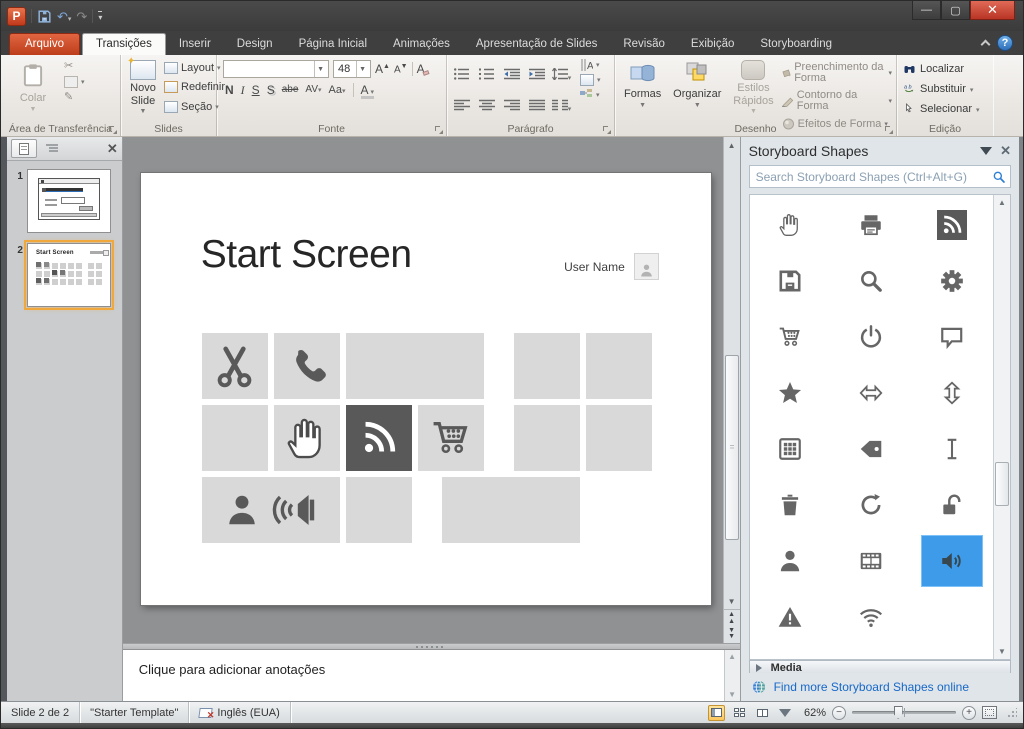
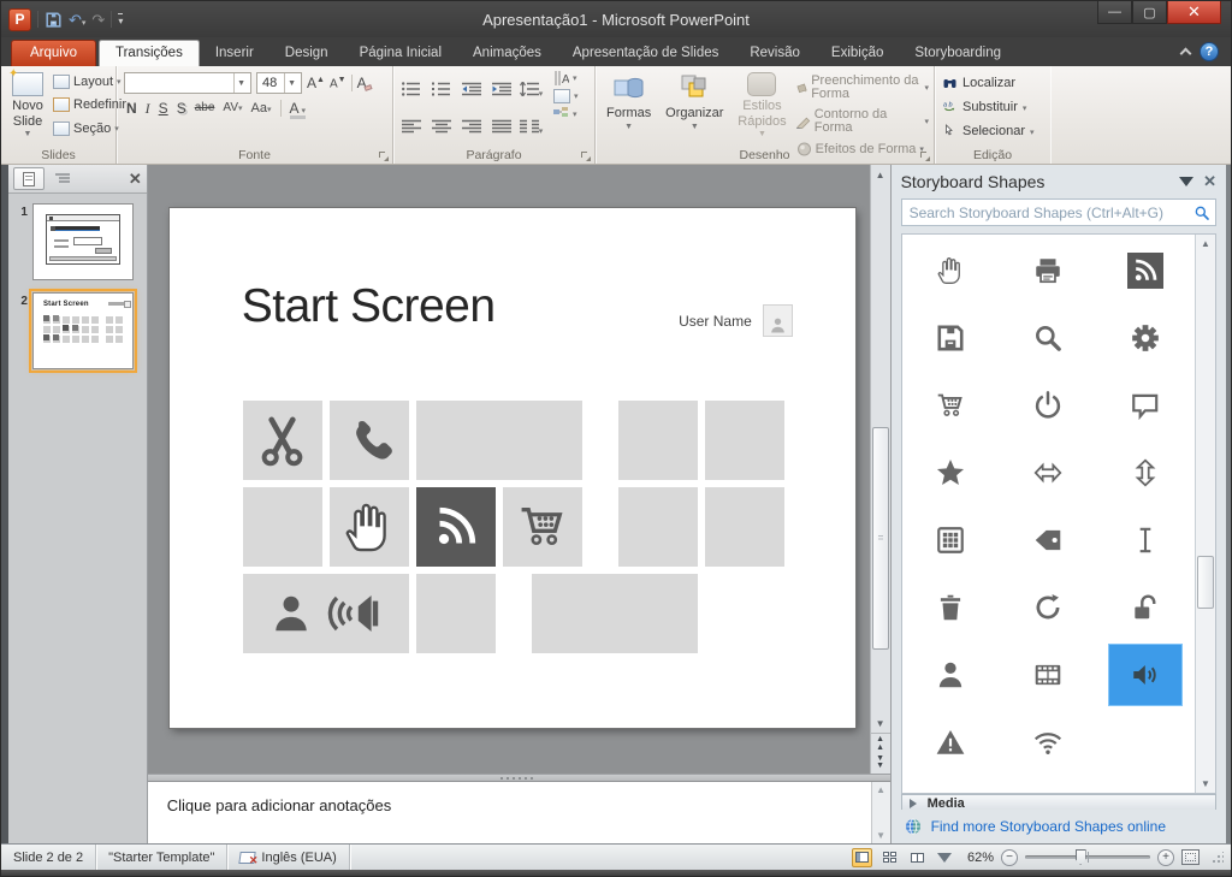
  P
  ↷
  ▾
+ Apresentação1 - Microsoft PowerPoint
  —
  ▢
  ✕
  Arquivo
  Transições
  Inserir
  Design
  Página Inicial
  Animações
  Apresentação de Slides
  Revisão
  Exibição
  Storyboarding
  ?
- Colar
- ✂
- ✎
- Área de Transferência
  ✦
  Novo Slide
  Layout
  Redefinir
  Seção
  Slides
  48
  A
  N
  I
  S
  S
  abe
  Fonte
  A
  Parágrafo
  Formas
  Organizar
  Estilos Rápidos
  Preenchimento da Forma
  Contorno da Forma
  Efeitos de Forma
  Desenho
  Localizar
  Substituir
  Selecionar
  Edição
  ✕
  1
  2
  Start Screen
  User Name
  ▲
  ▼
  Clique para adicionar anotações
  ▲
  ▼
  Storyboard Shapes
  ✕
  Search Storyboard Shapes (Ctrl+Alt+G)
  ▲
  ▼
  Media
  Find more Storyboard Shapes online
  Slide 2 de 2
  "Starter Template"
  Inglês (EUA)
  62%
  −
  +
